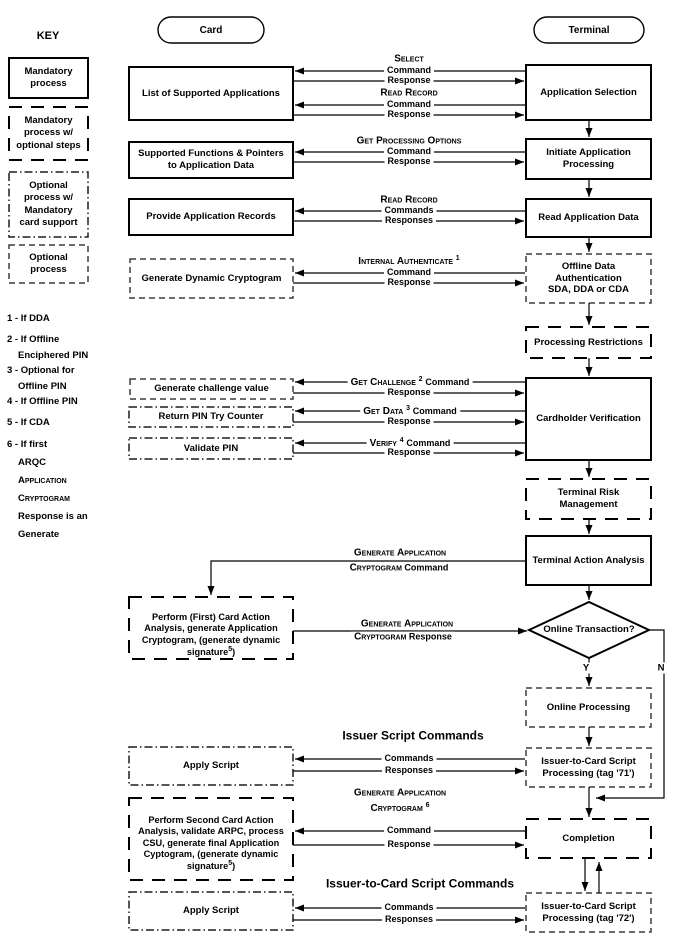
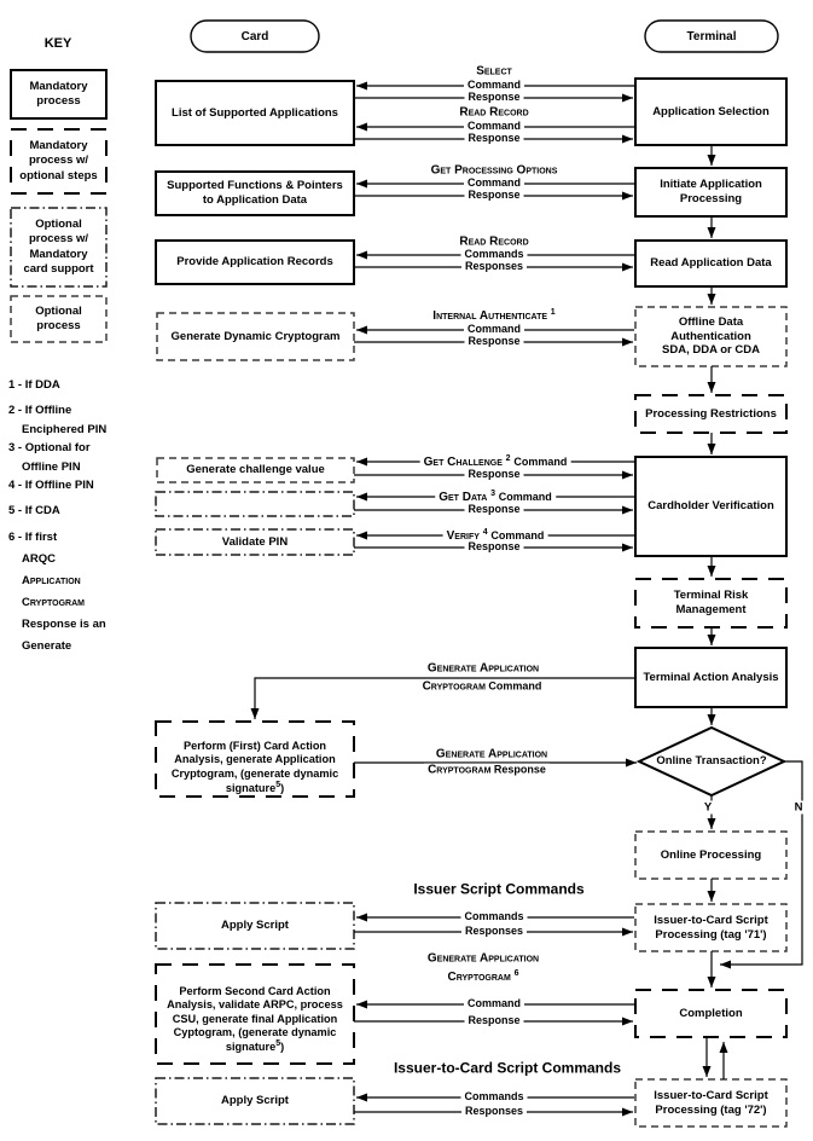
  KEY
  Card
  Terminal
  Mandatory
  process
  Mandatory
  process w/
  optional steps
  Optional
  process w/
  Mandatory
  card support
  Optional
  process
  1 - If DDA
  2 - If Offline
  Enciphered PIN
  3 - Optional for
  Offline PIN
  4 - If Offline PIN
  5 - If CDA
  6 - If first
  ARQC
  Application
  Cryptogram
  Response is an
  Generate
  List of Supported Applications
  Supported Functions & Pointers
  to Application Data
  Provide Application Records
  Generate Dynamic Cryptogram
  Generate challenge value
- Return PIN Try Counter
  Validate PIN
  Perform (First) Card Action Analysis, generate Application Cryptogram, (generate dynamic signature )
  Apply Script
  Perform Second Card Action Analysis, validate ARPC, process CSU, generate final Application Cyptogram, (generate dynamic signature )
  Apply Script
  Application Selection
  Initiate Application
  Processing
  Read Application Data
  Offline Data
  Authentication
  SDA, DDA or CDA
  Processing Restrictions
  Cardholder Verification
  Terminal Risk
  Management
  Terminal Action Analysis
  Online Transaction?
  Online Processing
  Issuer-to-Card Script
  Processing (tag '71')
  Completion
  Issuer-to-Card Script
  Processing (tag '72')
  Select
  Command
  Response
  Read Record
  Command
  Response
  Get Processing Options
  Command
  Response
  Read Record
  Commands
  Responses
  Internal Authenticate
  Command
  Response
  Get Challenge Command
  Response
  Get Data Command
  Response
  Verify Command
  Response
  Generate Application
  Cryptogram Command
  Generate Application
  Cryptogram Response
  Issuer Script Commands
  Commands
  Responses
  Generate Application
  Cryptogram
  Command
  Response
  Issuer-to-Card Script Commands
  Commands
  Responses
  Y
  N
